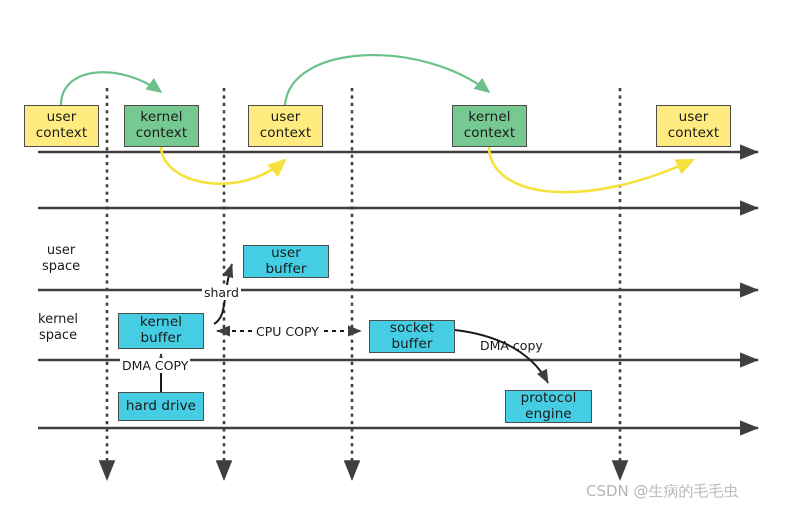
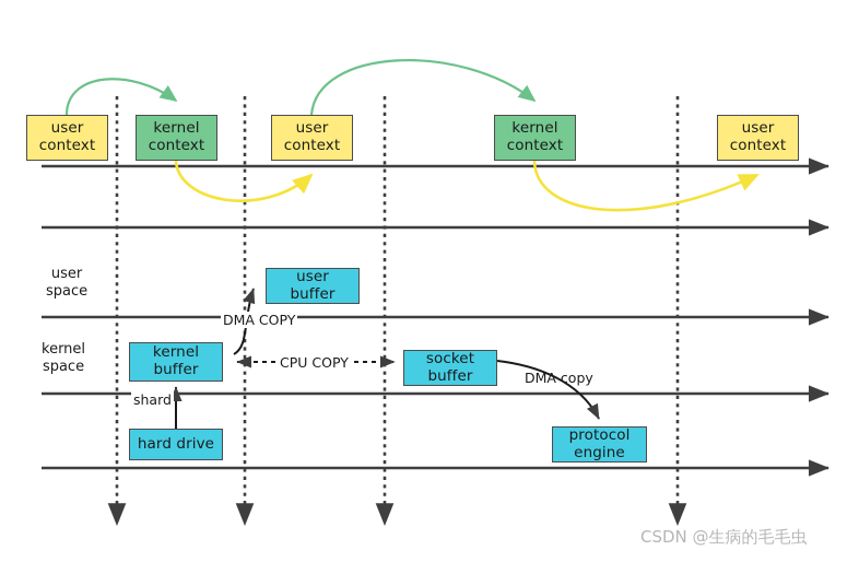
  user
  context
  kernel
  context
  user
  context
  kernel
  context
  user
  context
  user
  buffer
  kernel
  buffer
  socket
  buffer
  hard drive
  protocol
  engine
  user
  space
  kernel
  space
- shard
+ DMA COPY
  CPU COPY
- DMA COPY
+ shard
  DMA copy
  CSDN @生病的毛毛虫
